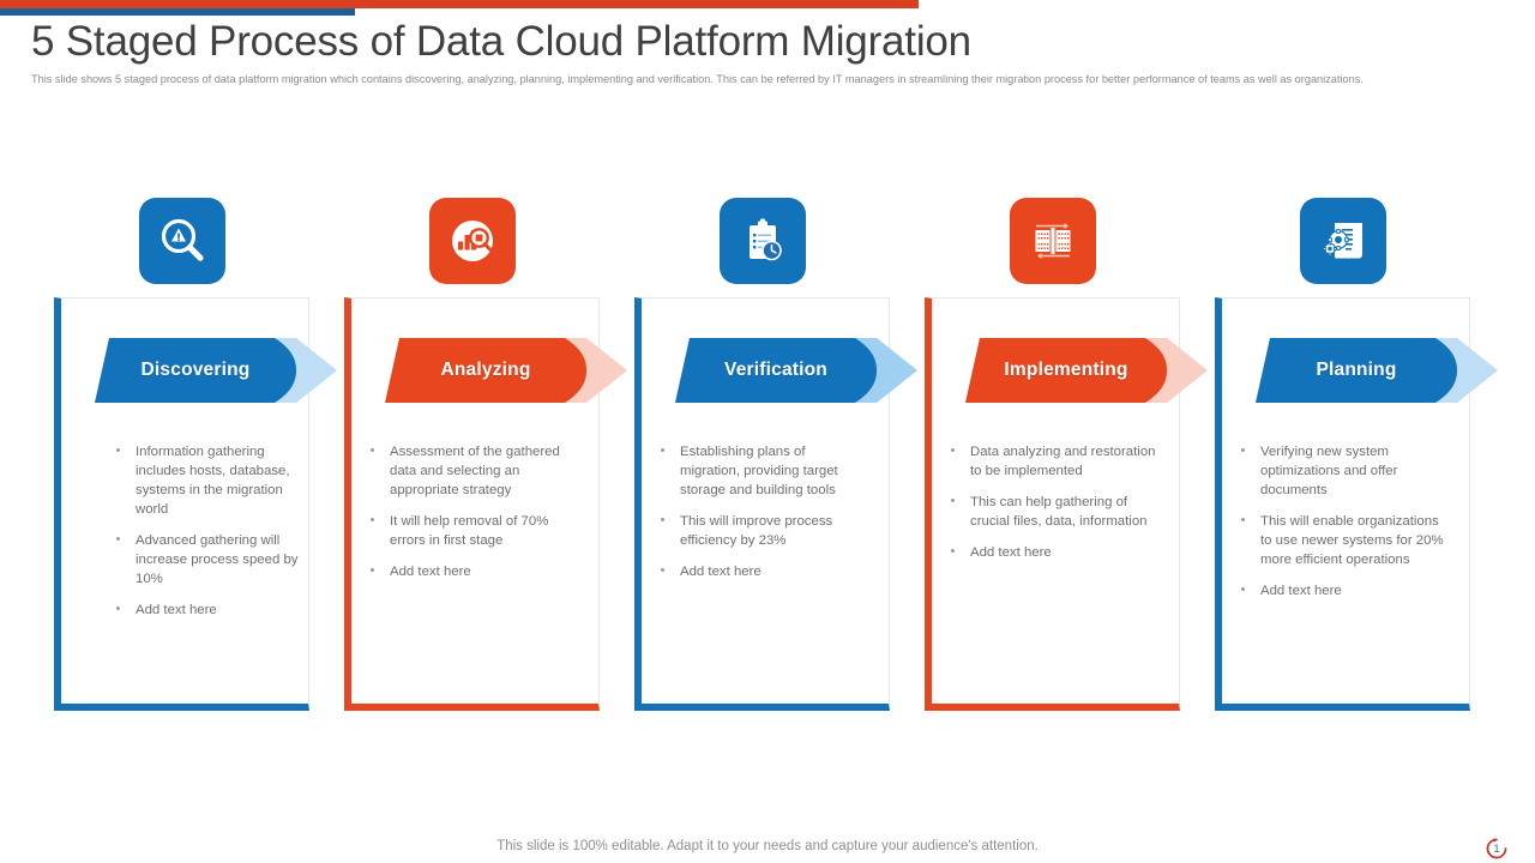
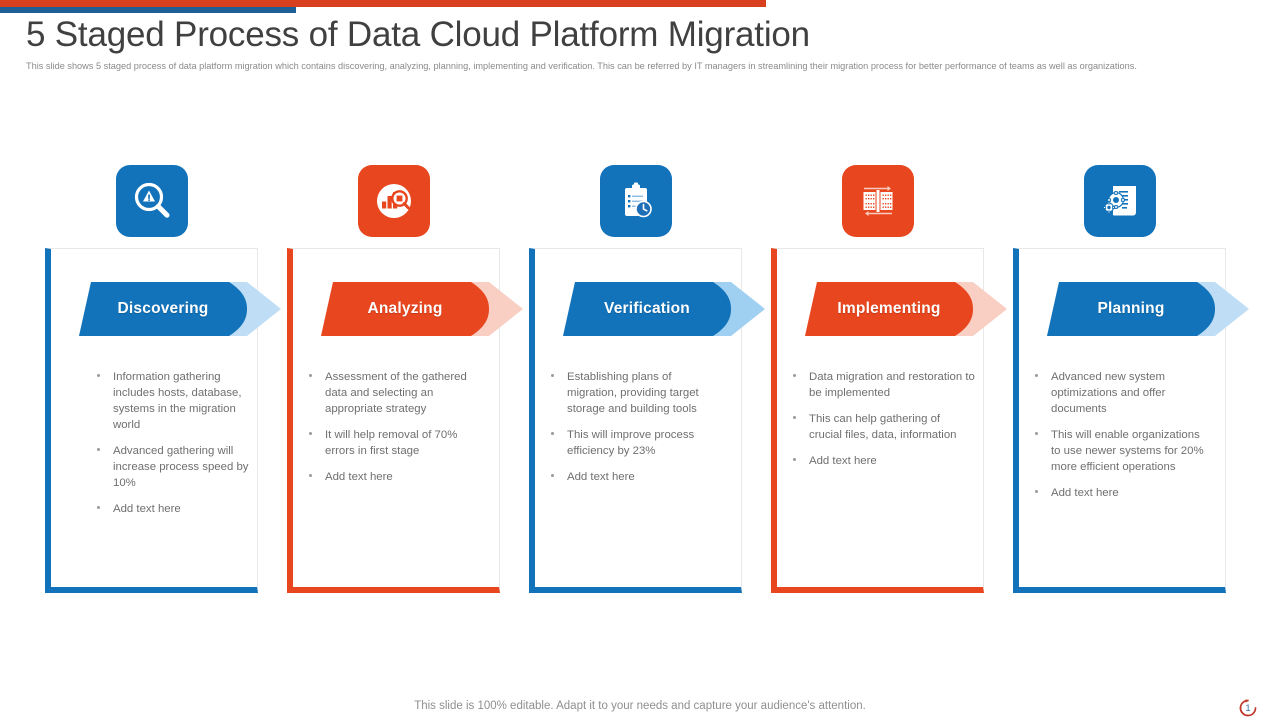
  5 Staged Process of Data Cloud Platform Migration
  This slide shows 5 staged process of data platform migration which contains discovering, analyzing, planning, implementing and verification. This can be referred by IT managers in streamlining their migration process for better performance of teams as well as organizations.
  Discovering
  Information gathering includes hosts, database, systems in the migration world
  Advanced gathering will increase process speed by 10%
  Add text here
  Analyzing
  Assessment of the gathered data and selecting an appropriate strategy
  It will help removal of 70% errors in first stage
  Add text here
  Verification
  Establishing plans of migration, providing target storage and building tools
  This will improve process efficiency by 23%
  Add text here
  Implementing
- Data analyzing and restoration to be implemented
+ Data migration and restoration to be implemented
  This can help gathering of crucial files, data, information
  Add text here
  Planning
- Verifying new system optimizations and offer documents
+ Advanced new system optimizations and offer documents
  This will enable organizations to use newer systems for 20% more efficient operations
  Add text here
  This slide is 100% editable. Adapt it to your needs and capture your audience's attention.
  1
